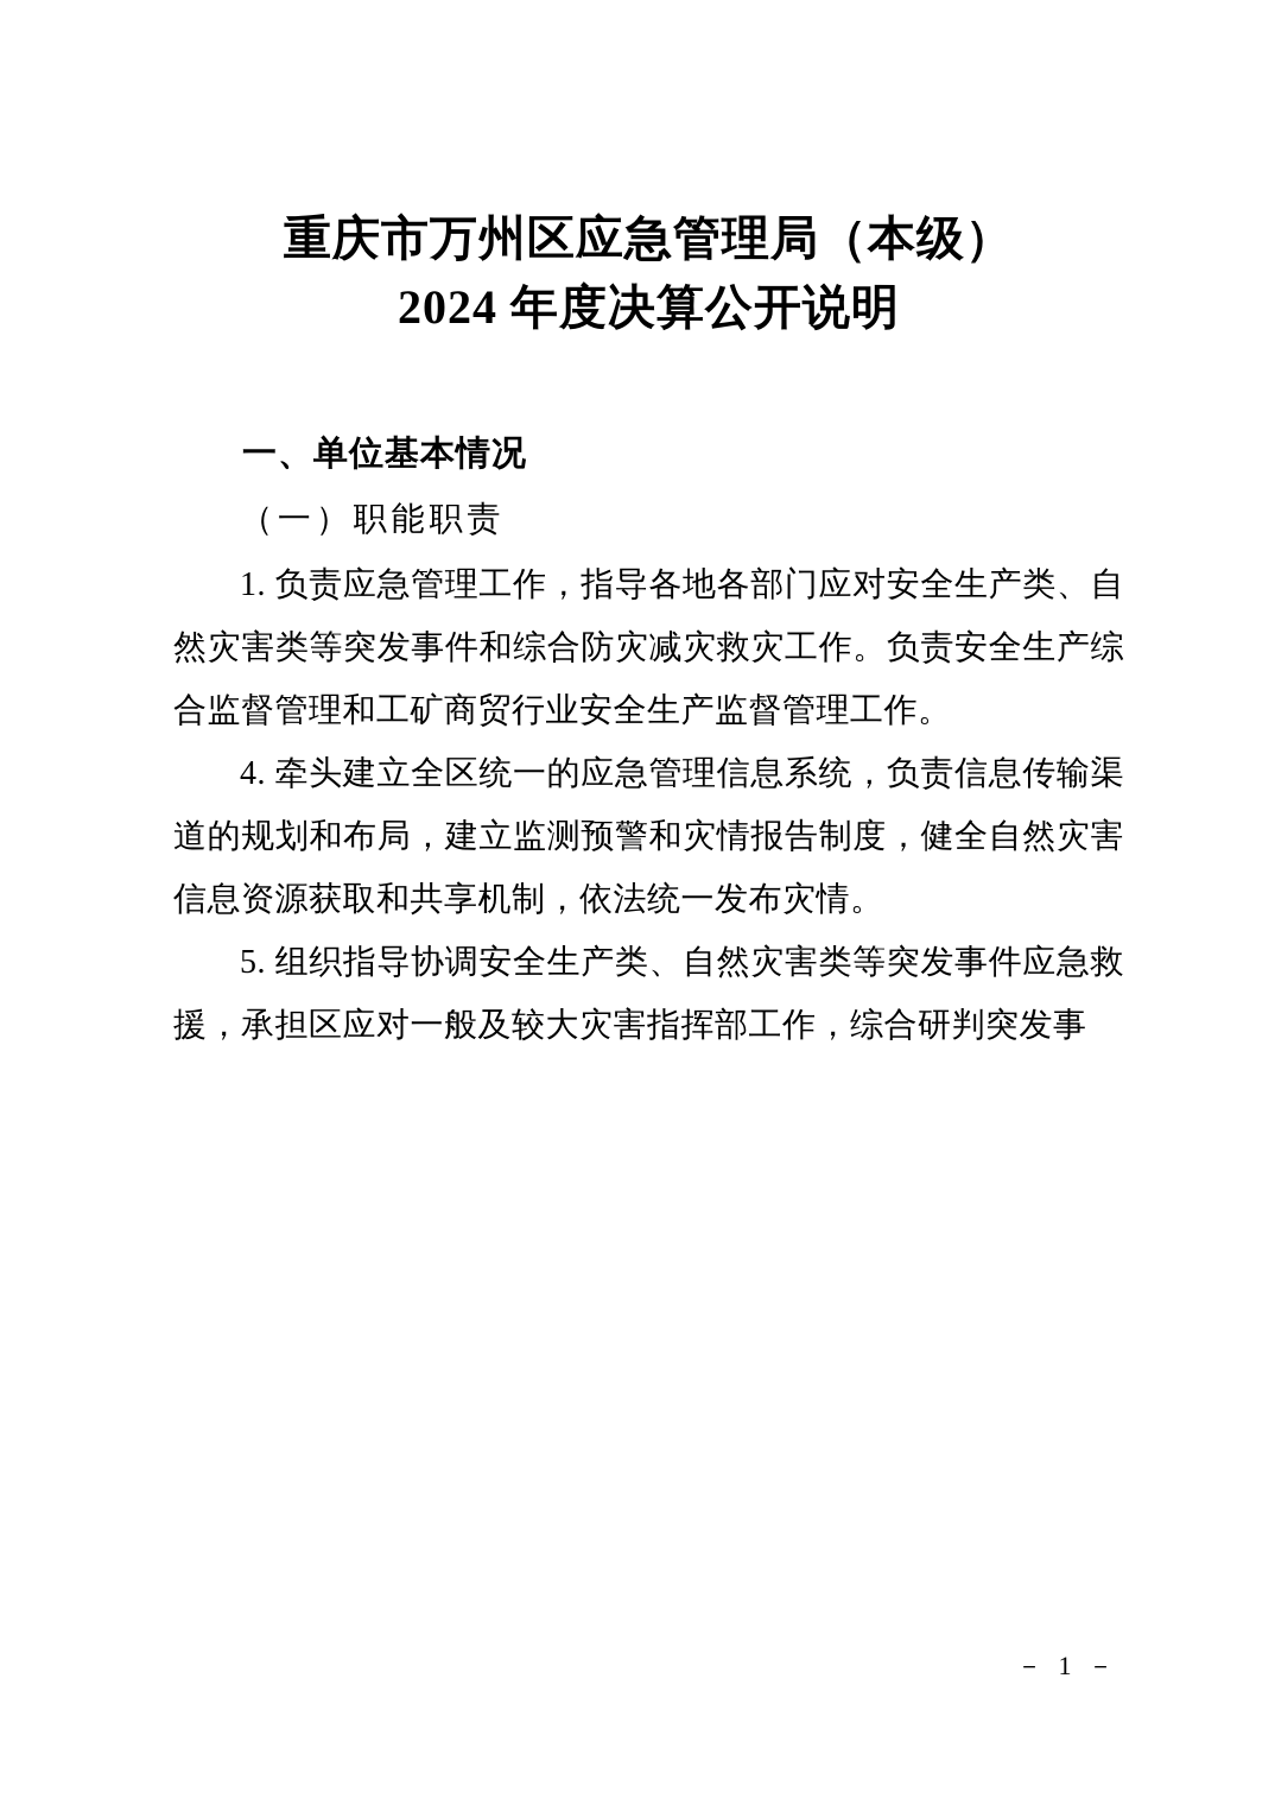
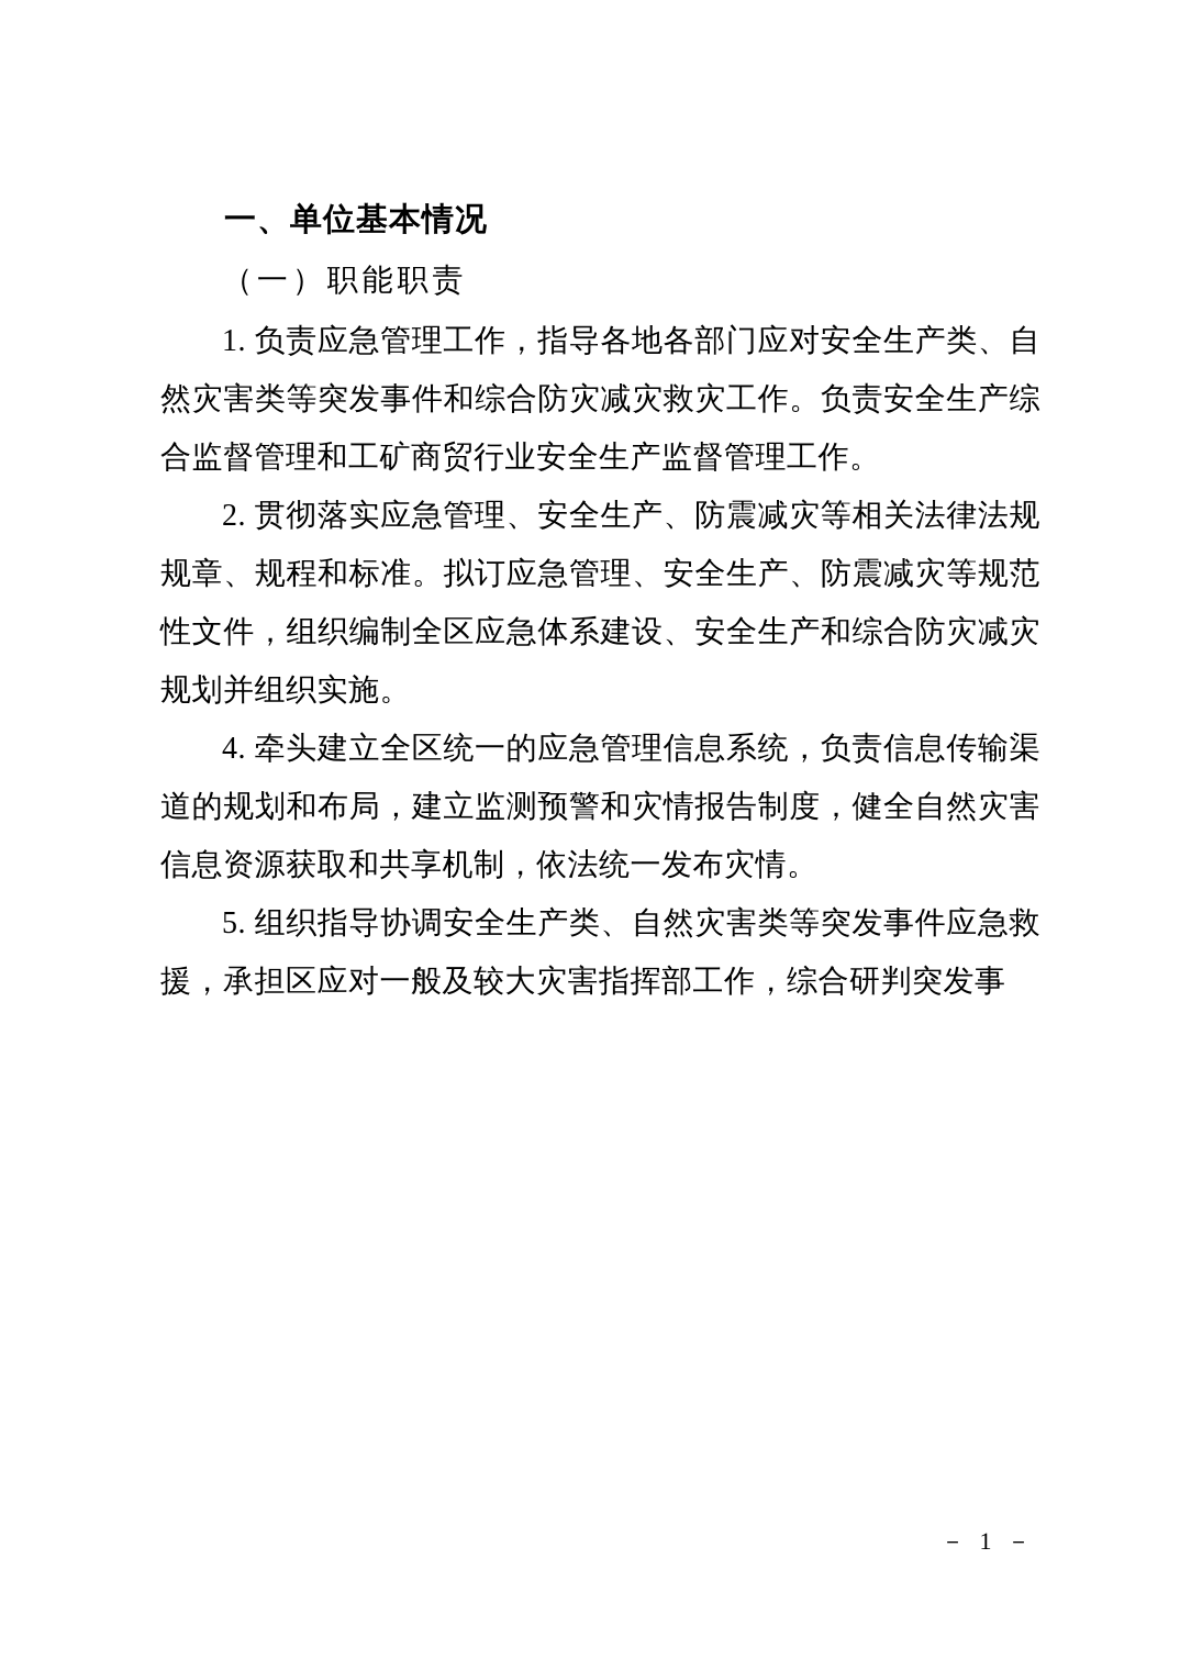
- 重庆市万州区应急管理局（本级）
- 2024 年度决算公开说明
  一、单位基本情况
  （一）职能职责
  1. 负责应急管理工作，指导各地各部门应对安全生产类、自然灾害类等突发事件和综合防灾减灾救灾工作。负责安全生产综合监督管理和工矿商贸行业安全生产监督管理工作。
+ 2. 贯彻落实应急管理、安全生产、防震减灾等相关法律法规规章、规程和标准。拟订应急管理、安全生产、防震减灾等规范性文件，组织编制全区应急体系建设、安全生产和综合防灾减灾规划并组织实施。
  4. 牵头建立全区统一的应急管理信息系统，负责信息传输渠道的规划和布局，建立监测预警和灾情报告制度，健全自然灾害信息资源获取和共享机制，依法统一发布灾情。
  5. 组织指导协调安全生产类、自然灾害类等突发事件应急救援，承担区应对一般及较大灾害指挥部工作，综合研判突发事
  － 1 －
